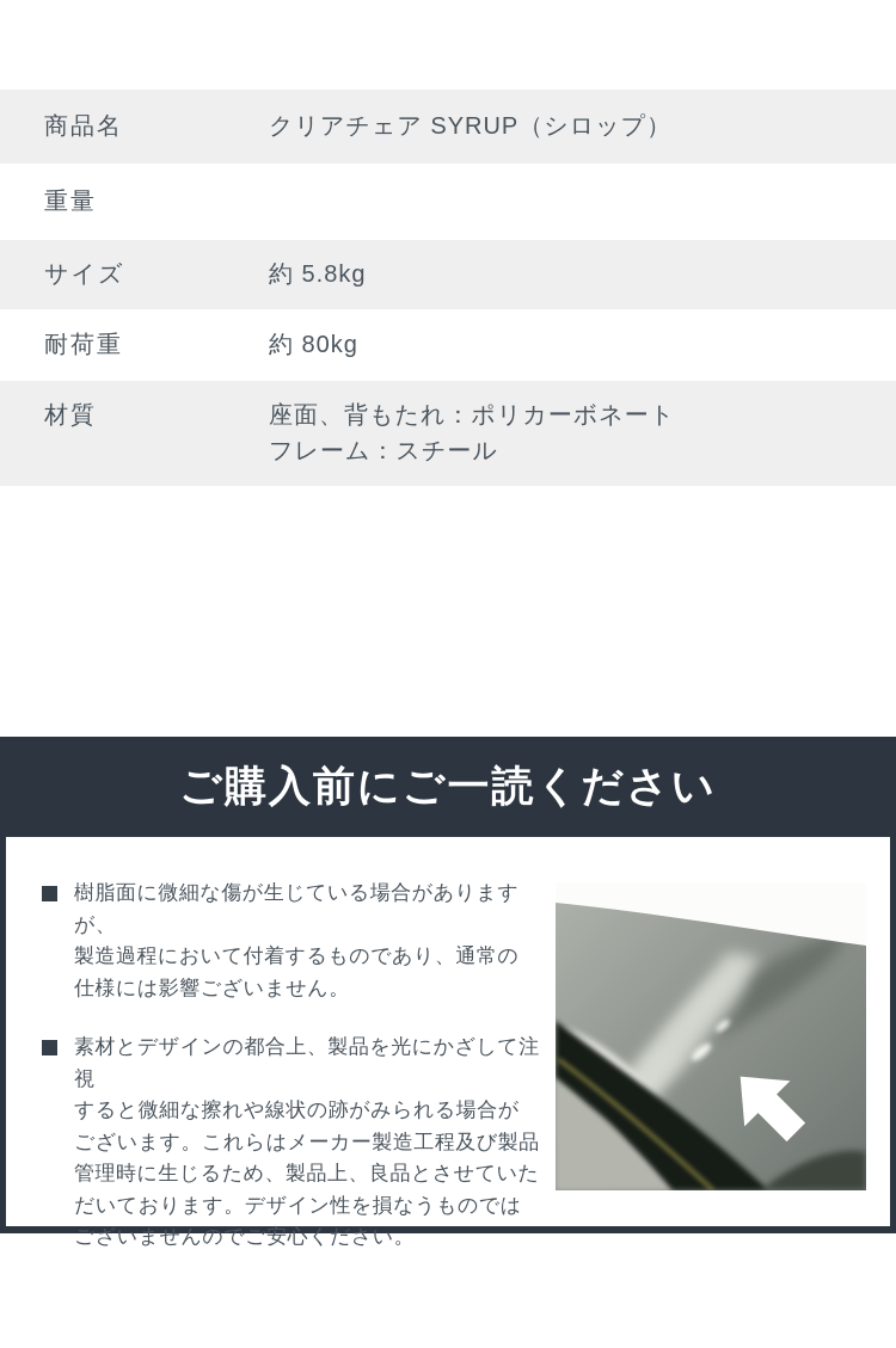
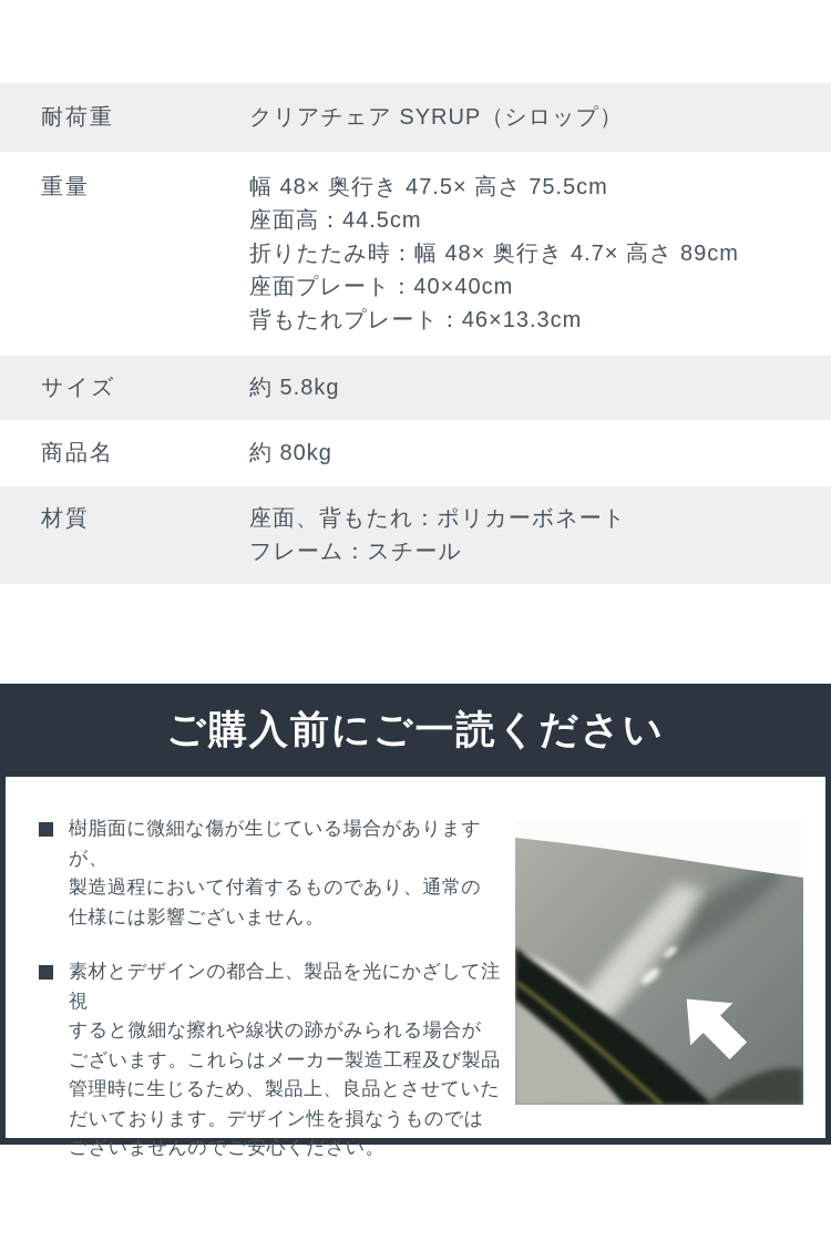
- 商品名
+ 耐荷重
  クリアチェア SYRUP（シロップ）
  重量
+ 幅 48× 奥行き 47.5× 高さ 75.5cm
+ 座面高：44.5cm
+ 折りたたみ時：幅 48× 奥行き 4.7× 高さ 89cm
+ 座面プレート：40×40cm
+ 背もたれプレート：46×13.3cm
  サイズ
  約 5.8kg
- 耐荷重
+ 商品名
  約 80kg
  材質
  座面、背もたれ：ポリカーボネート
  フレーム：スチール
  ご購入前にご一読ください
  樹脂面に微細な傷が生じている場合がありますが、
  製造過程において付着するものであり、通常の
  仕様には影響ございません。
  素材とデザインの都合上、製品を光にかざして注視
  すると微細な擦れや線状の跡がみられる場合が
  ございます。これらはメーカー製造工程及び製品
  管理時に生じるため、製品上、良品とさせていた
  だいております。デザイン性を損なうものでは
  ございませんのでご安心ください。
